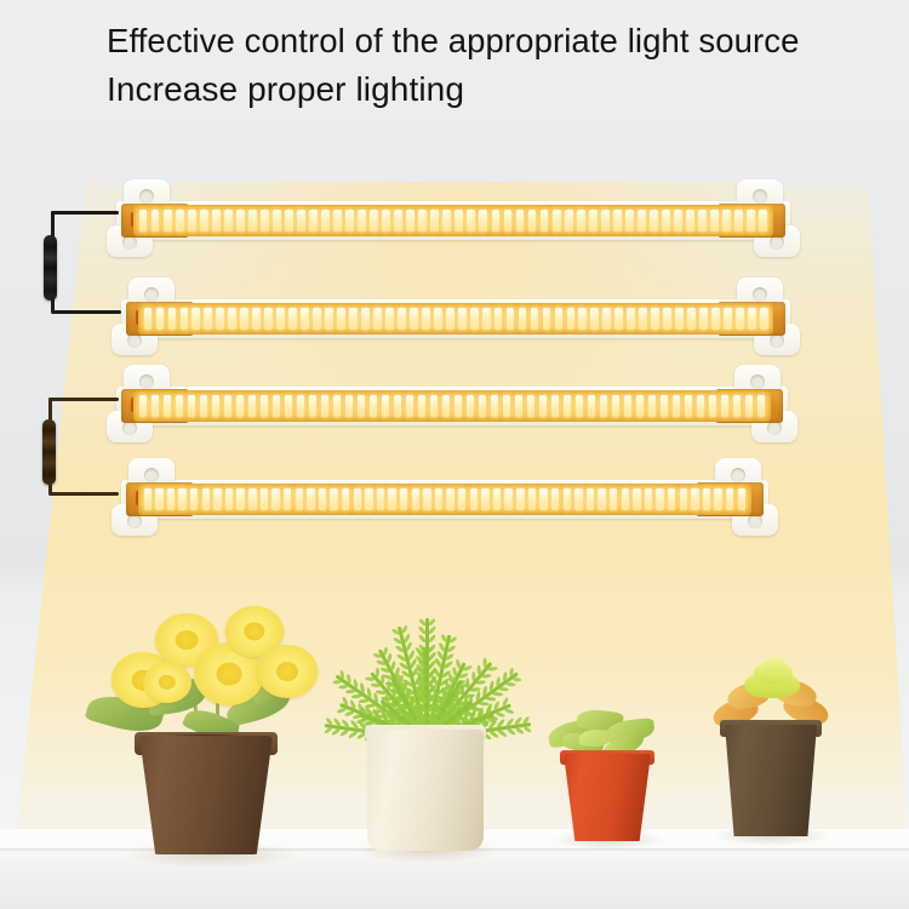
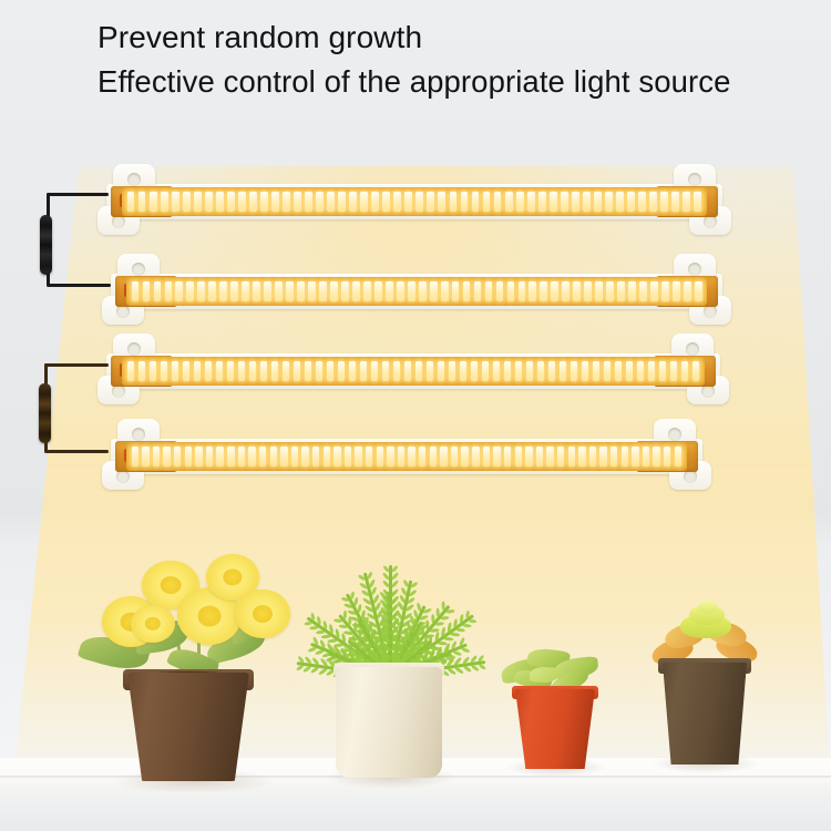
+ Prevent random growth
  Effective control of the appropriate light source
- Increase proper lighting
